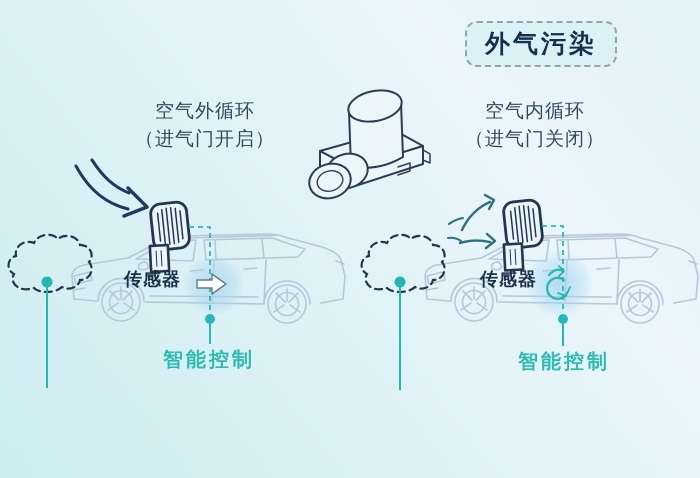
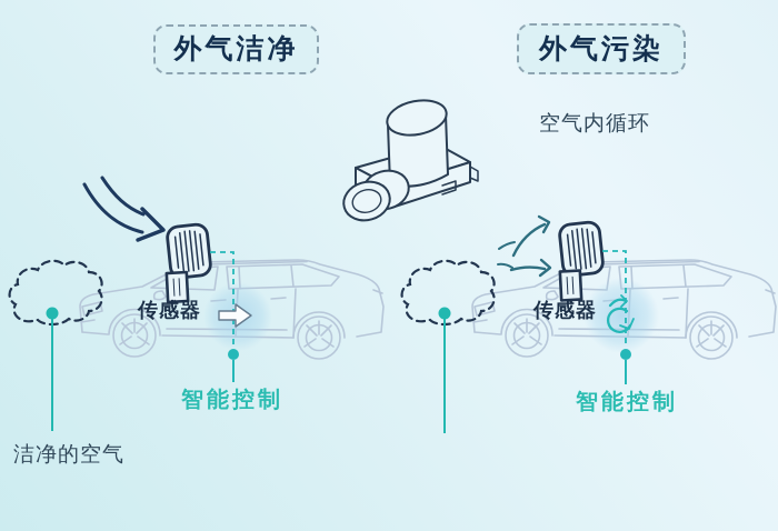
+ 外气洁净
  外气污染
- 空气外循环
- （进气门开启）
  空气内循环
- （进气门关闭）
  传感器
  传感器
  智能控制
  智能控制
+ 洁净的空气
